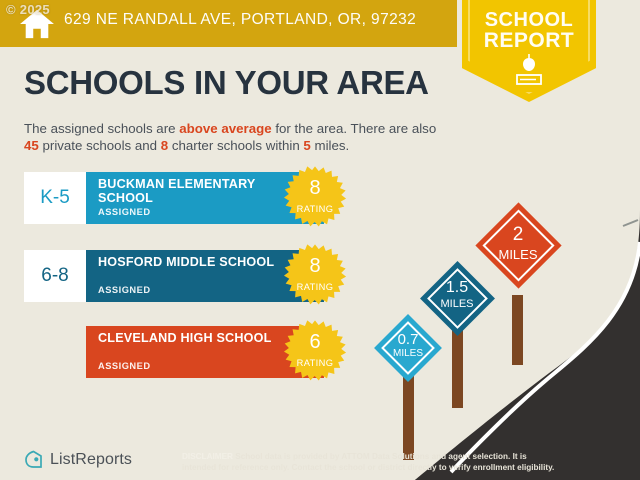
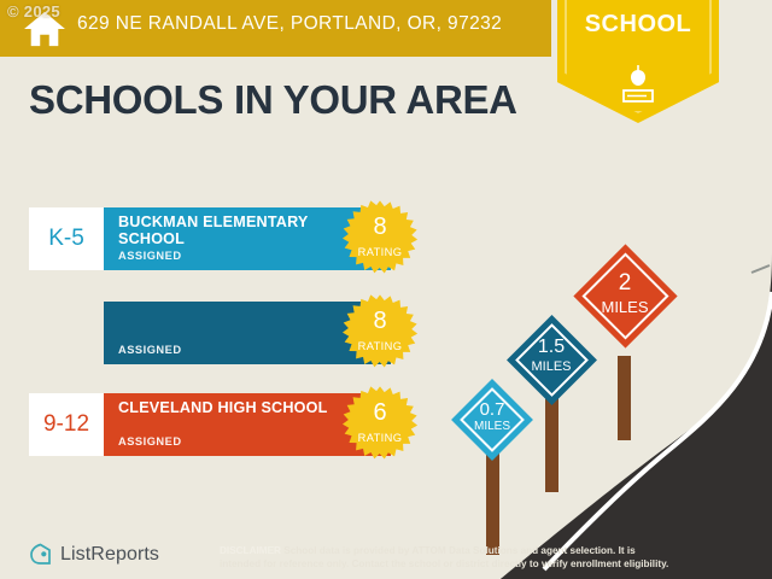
  2
  MILES
  1.5
  MILES
  0.7
  MILES
  629 NE RANDALL AVE, PORTLAND, OR, 97232
  © 2025
  SCHOOL
- REPORT
  SCHOOLS IN YOUR AREA
- The assigned schools are above average for the area. There are also 45 private schools and 8 charter schools within 5 miles.
  K-5
  BUCKMAN ELEMENTARY SCHOOL
  ASSIGNED
  8
  RATING
- 6-8
- HOSFORD MIDDLE SCHOOL
  ASSIGNED
  8
  RATING
+ 9-12
  CLEVELAND HIGH SCHOOL
  ASSIGNED
  6
  RATING
  ListReports
  School data is provided by ATTOM Data Solutions and agent selection. It is intended for reference only. Contact the school or district directly to verify enrollment eligibility.
